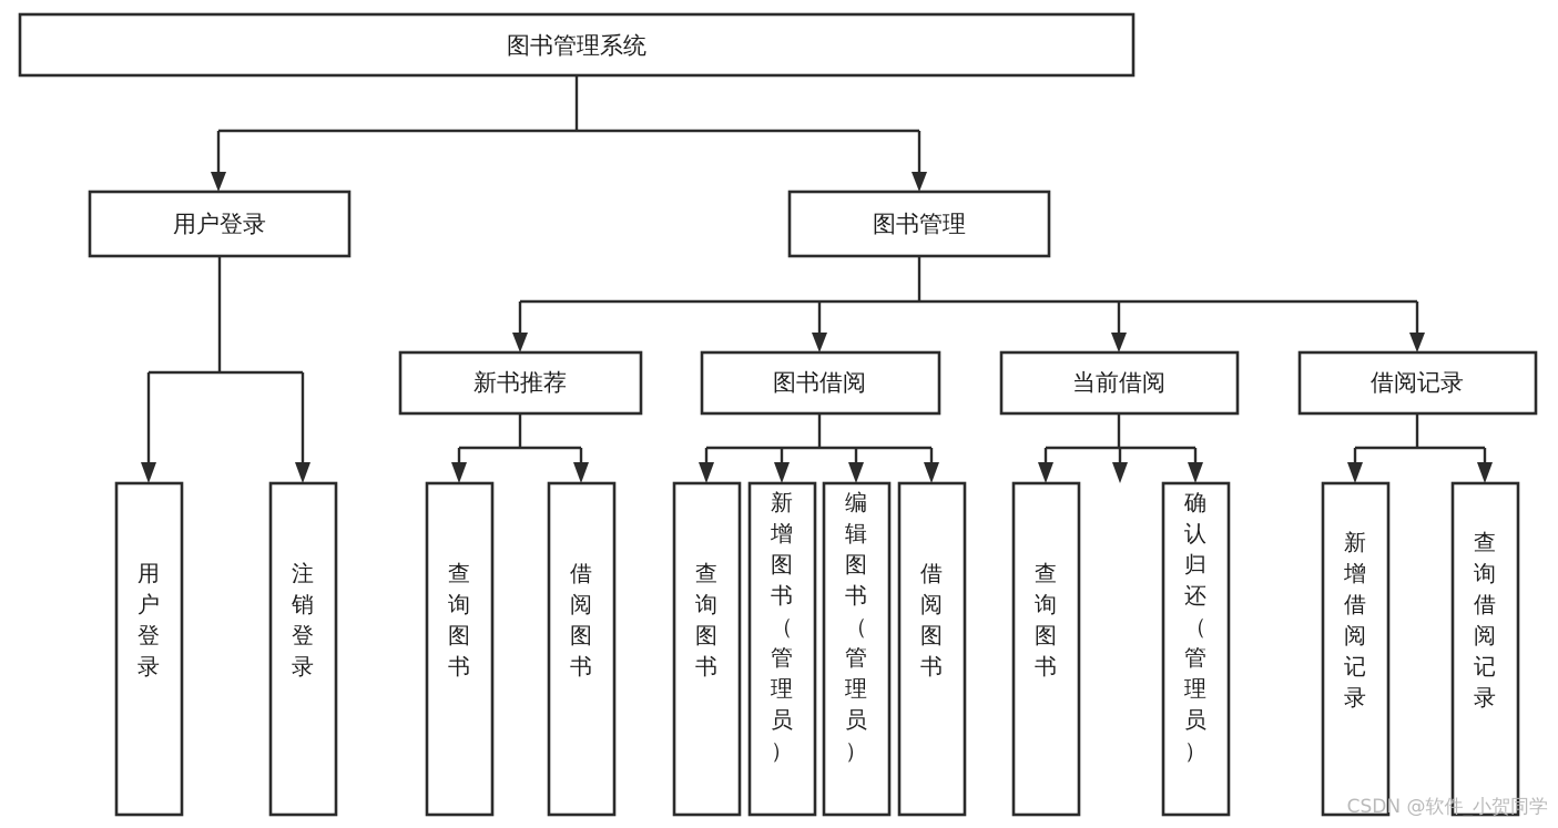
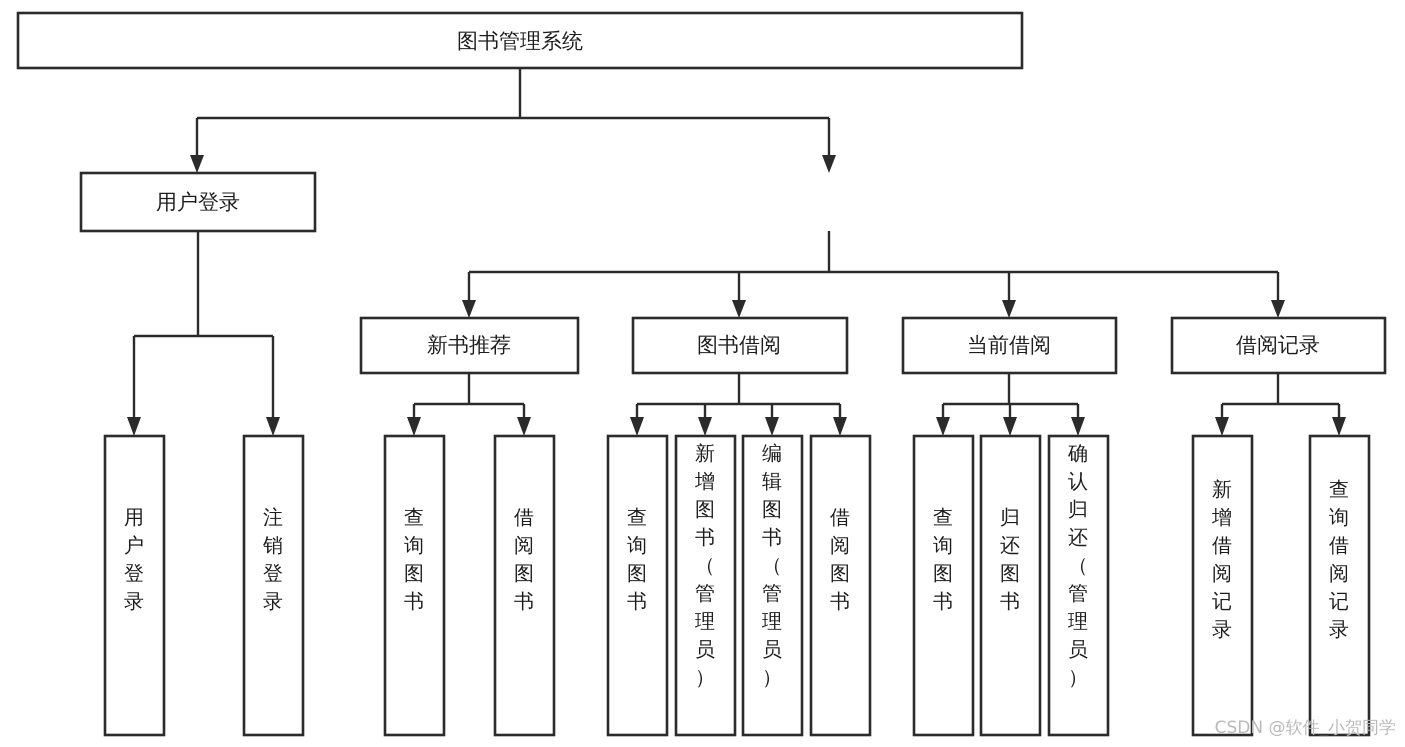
  图书管理系统
  用户登录
- 图书管理
  新书推荐
  图书借阅
  当前借阅
  借阅记录
  用户登录
  注销登录
  查询图书
  借阅图书
  查询图书
  新增图书（管理员）
  编辑图书（管理员）
  借阅图书
  查询图书
+ 归还图书
  确认归还（管理员）
  新增借阅记录
  查询借阅记录
  CSDN @软件_小贺同学
